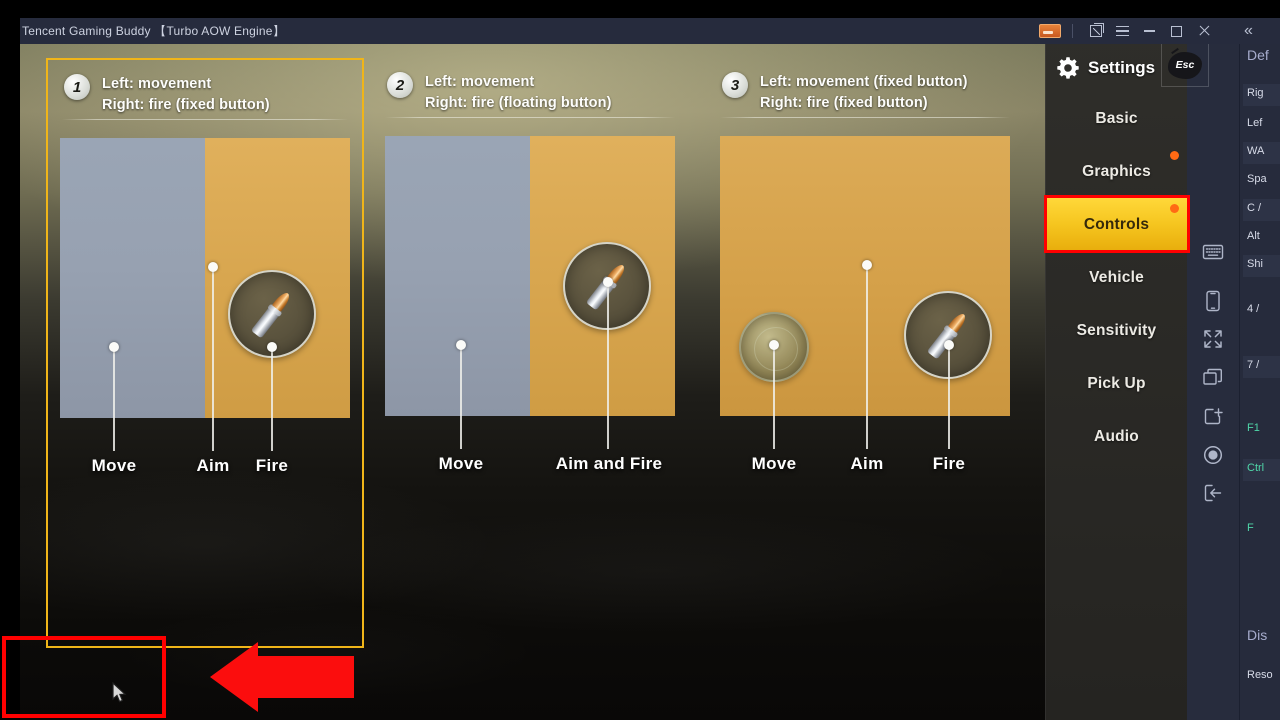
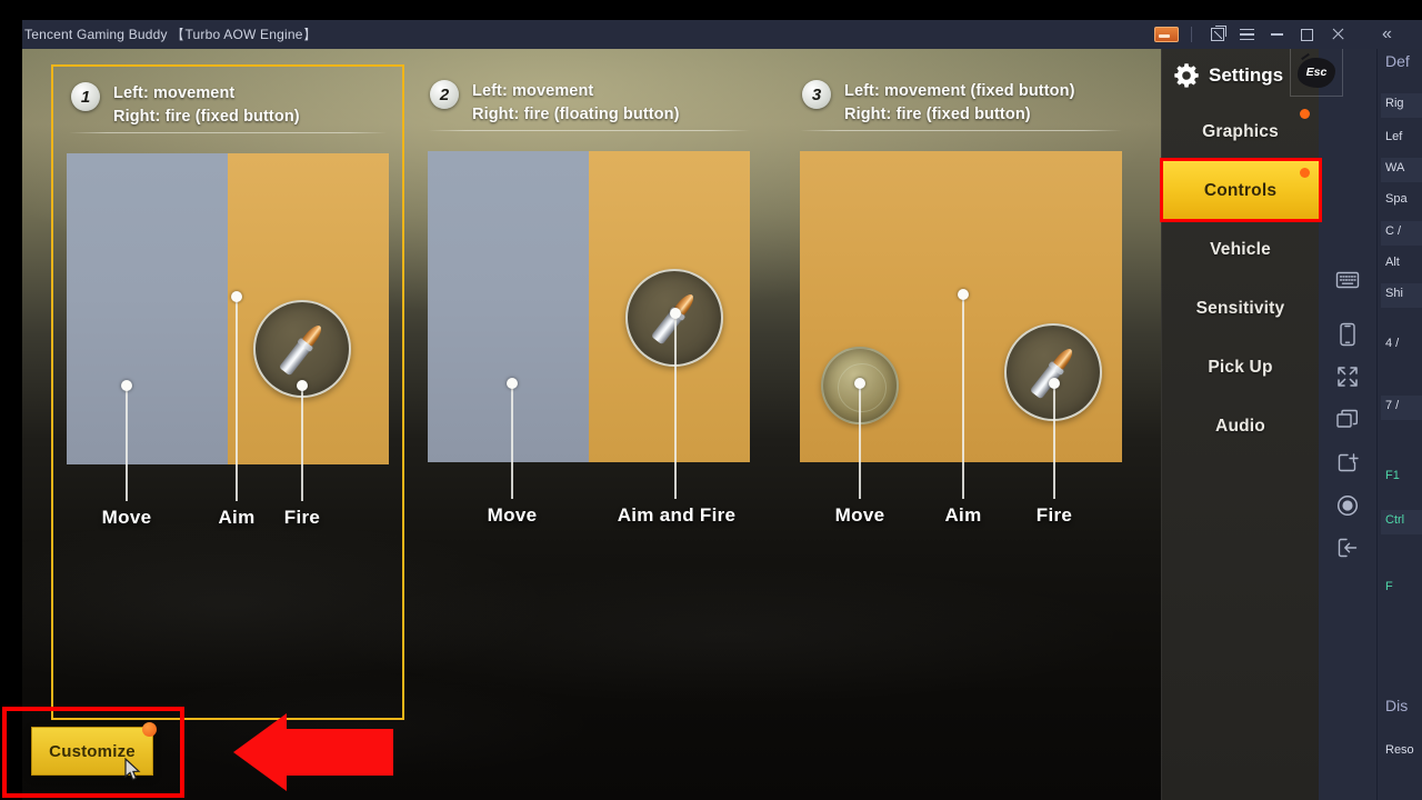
  Tencent Gaming Buddy 【Turbo AOW Engine】
  «
  1
  Left: movement
  Right: fire (fixed button)
  Move
  Aim
  Fire
  2
  Left: movement
  Right: fire (floating button)
  Move
  Aim and Fire
  3
  Left: movement (fixed button)
  Right: fire (fixed button)
  Move
  Aim
  Fire
+ Customize
  Settings
  Esc
- Basic
  Graphics
  Controls
  Vehicle
  Sensitivity
  Pick Up
  Audio
  Def
  Rig
  Lef
  WA
  Spa
  C /
  Alt
  Shi
  4 /
  7 /
  F1
  Ctrl
  F
  Dis
  Reso
